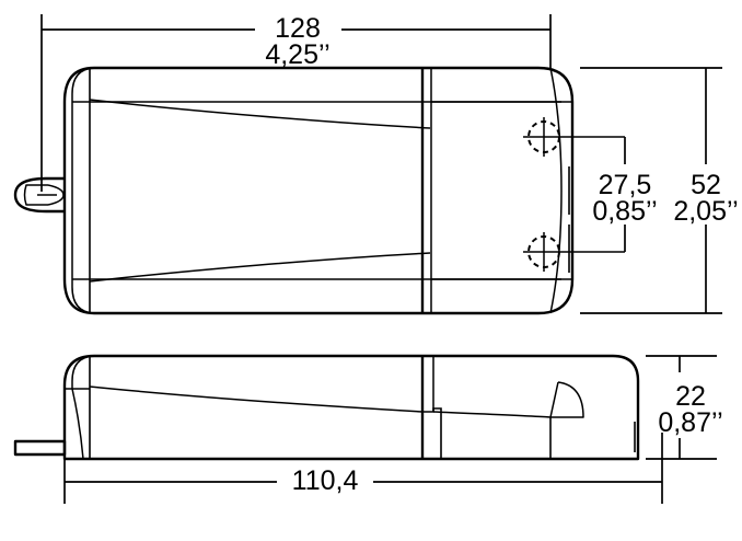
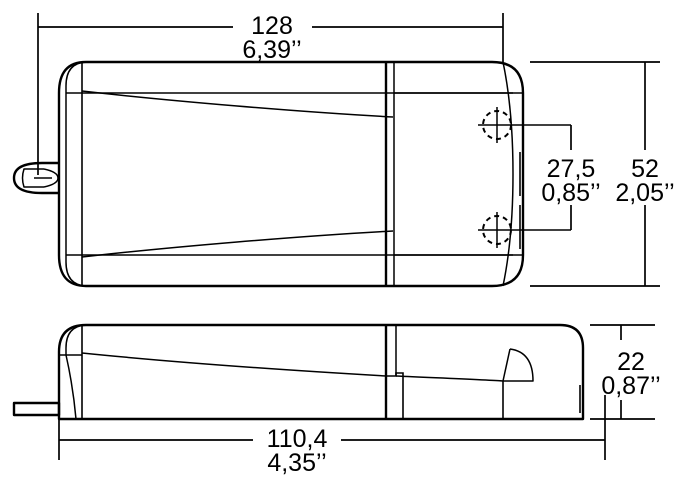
  128
- 4,25’’
+ 6,39’’
  27,5
  0,85’’
  52
  2,05’’
  22
  0,87’’
  110,4
+ 4,35’’
